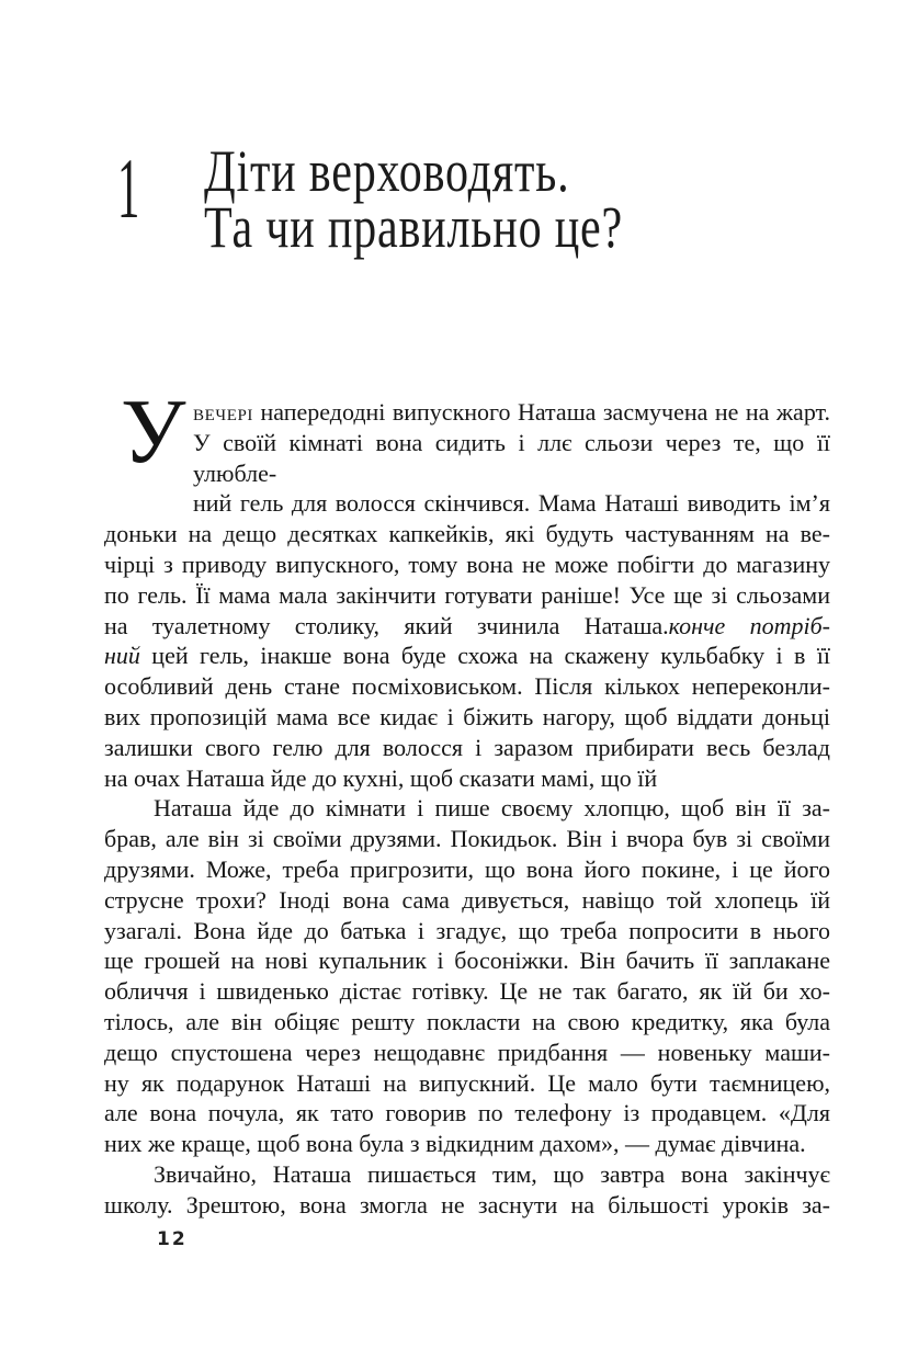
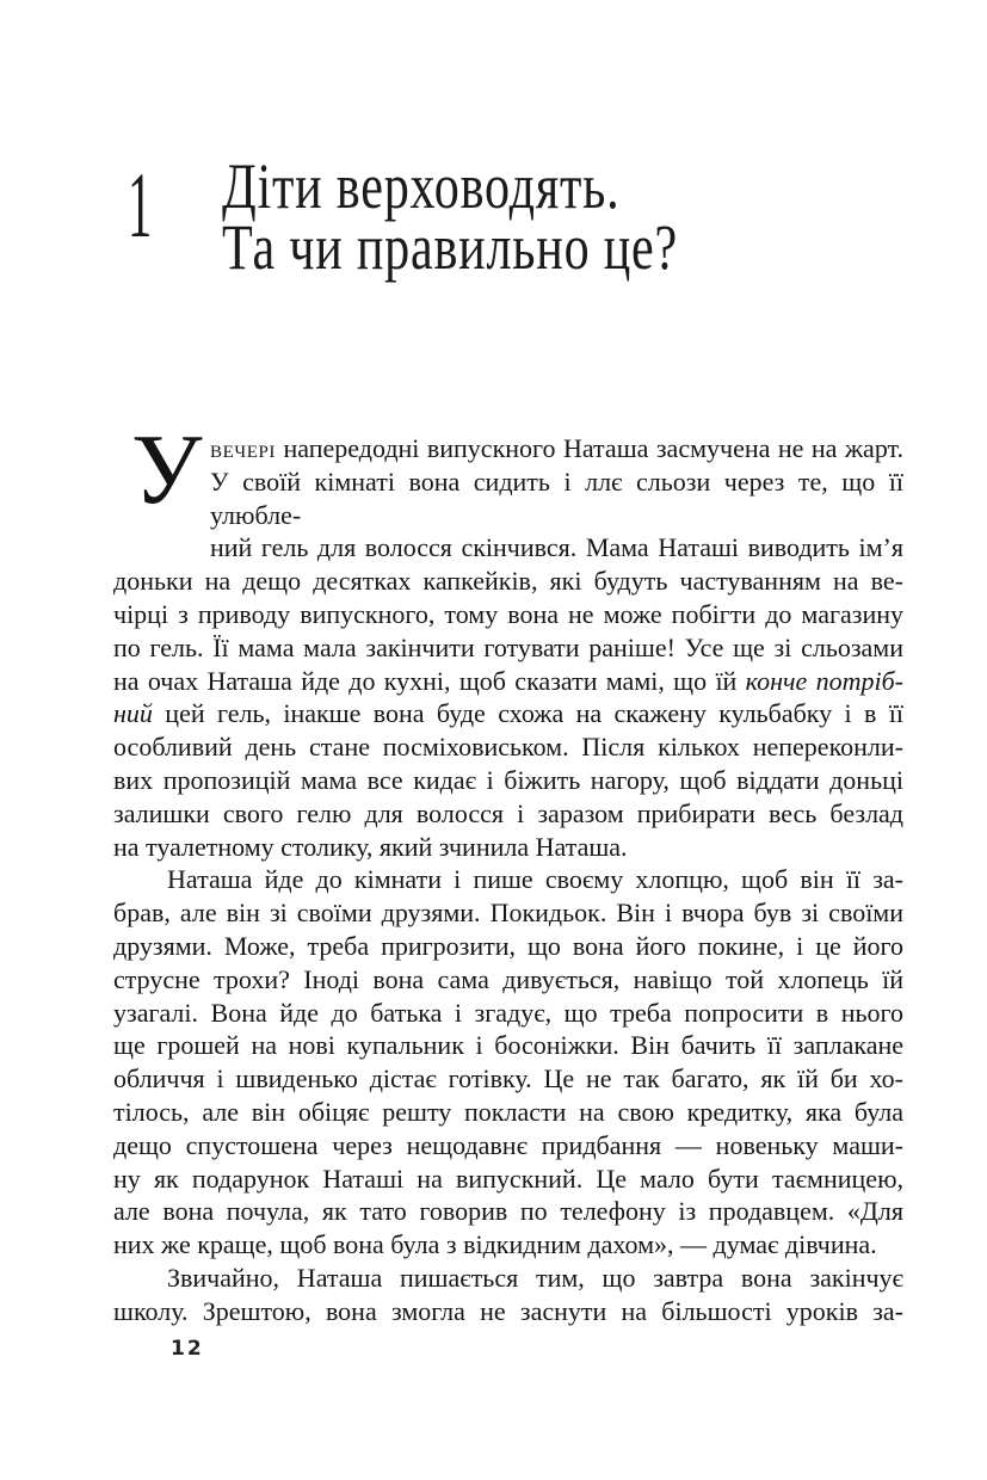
  1
  Діти верховодять.
  Та чи правильно це?
  У
  вечері напередодні випускного Наташа засмучена не на жарт.
  У своїй кімнаті вона сидить і ллє сльози через те, що її улюбле-
  ний гель для волосся скінчився. Мама Наташі виводить ім’я
  доньки на дещо десятках капкейків, які будуть частуванням на ве-
  чірці з приводу випускного, тому вона не може побігти до магазину
  по гель. Її мама мала закінчити готувати раніше! Усе ще зі сльозами
- на туалетному столику, який зчинила Наташа.конче потріб-
+ на очах Наташа йде до кухні, щоб сказати мамі, що їй конче потріб-
  ний цей гель, інакше вона буде схожа на скажену кульбабку і в її
  особливий день стане посміховиськом. Після кількох непереконли-
  вих пропозицій мама все кидає і біжить нагору, щоб віддати доньці
  залишки свого гелю для волосся і заразом прибирати весь безлад
- на очах Наташа йде до кухні, щоб сказати мамі, що їй
+ на туалетному столику, який зчинила Наташа.
  Наташа йде до кімнати і пише своєму хлопцю, щоб він її за-
  брав, але він зі своїми друзями. Покидьок. Він і вчора був зі своїми
  друзями. Може, треба пригрозити, що вона його покине, і це його
  струсне трохи? Іноді вона сама дивується, навіщо той хлопець їй
  узагалі. Вона йде до батька і згадує, що треба попросити в нього
  ще грошей на нові купальник і босоніжки. Він бачить її заплакане
  обличчя і швиденько дістає готівку. Це не так багато, як їй би хо-
  тілось, але він обіцяє решту покласти на свою кредитку, яка була
  дещо спустошена через нещодавнє придбання — новеньку маши-
  ну як подарунок Наташі на випускний. Це мало бути таємницею,
  але вона почула, як тато говорив по телефону із продавцем. «Для
  них же краще, щоб вона була з відкидним дахом», — думає дівчина.
  Звичайно, Наташа пишається тим, що завтра вона закінчує
  школу. Зрештою, вона змогла не заснути на більшості уроків за-
  12
